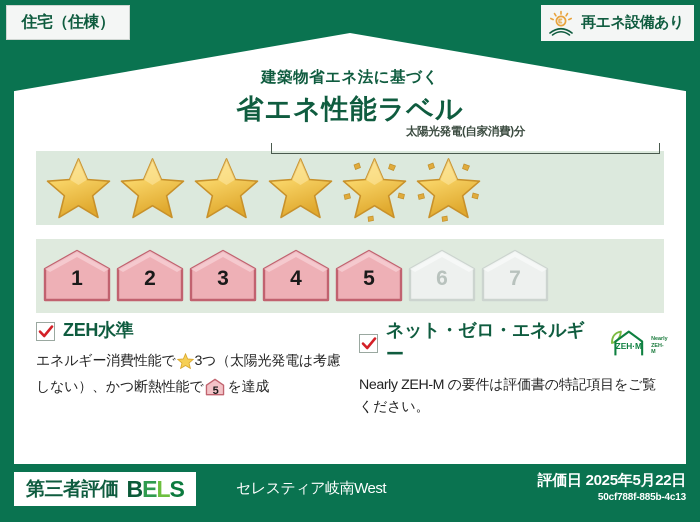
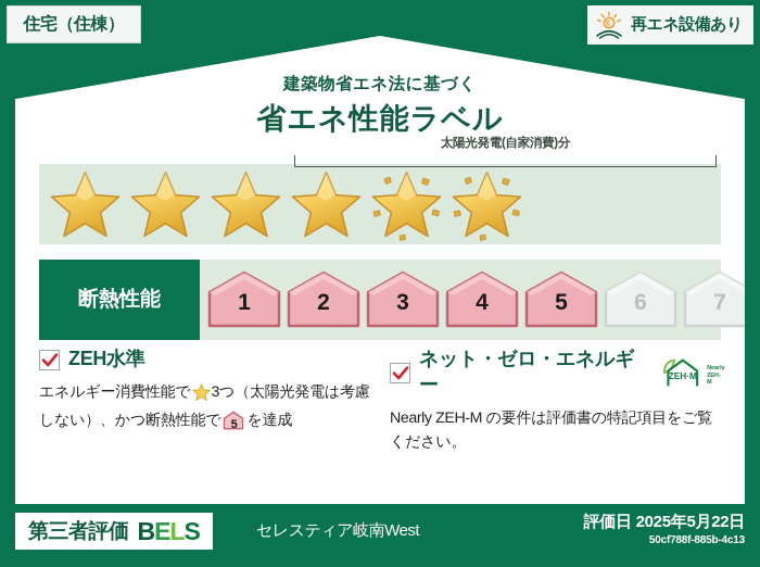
  住宅（住棟）
  再エネ設備あり
  建築物省エネ法に基づく
  省エネ性能ラベル
  太陽光発電(自家消費)分
+ 断熱性能
  1
  2
  3
  4
  5
  6
  7
  ZEH水準
  エネルギー消費性能で 3つ（太陽光発電は考慮しない）、かつ断熱性能で
  5
  を達成
  ネット・ゼロ・エネルギー
  ZEH·M
  Nearly ZEH-M の要件は評価書の特記項目をご覧ください。
  第三者評価
  BELS
  セレスティア岐南West
  評価日 2025年5月22日
  50cf788f-885b-4c13
